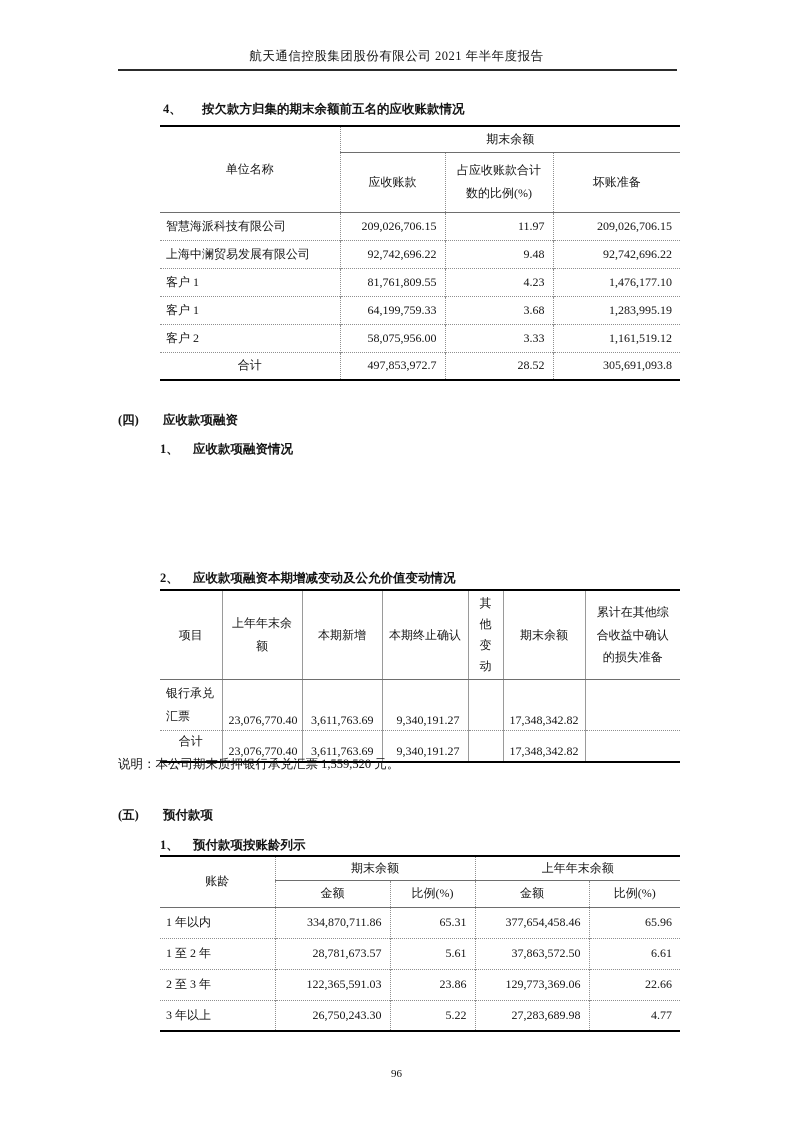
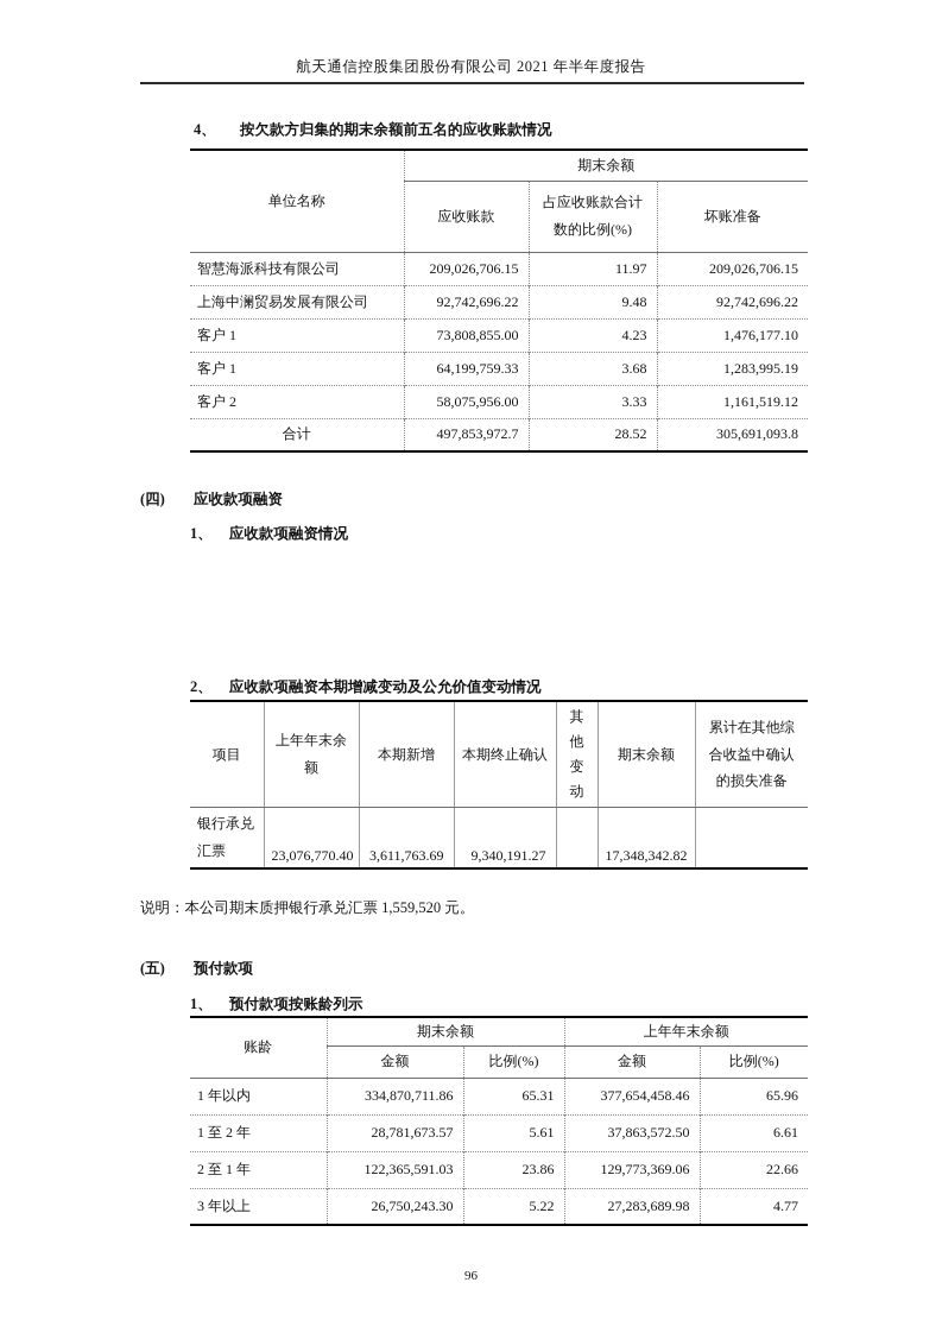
  航天通信控股集团股份有限公司 2021 年半年度报告
  4、 按欠款方归集的期末余额前五名的应收账款情况
  单位名称	期末余额
  应收账款	占应收账款合计数的比例(%)	坏账准备
  智慧海派科技有限公司	209,026,706.15	11.97	209,026,706.15
  上海中澜贸易发展有限公司	92,742,696.22	9.48	92,742,696.22
- 客户 1	81,761,809.55	4.23	1,476,177.10
+ 客户 1	73,808,855.00	4.23	1,476,177.10
  客户 1	64,199,759.33	3.68	1,283,995.19
  客户 2	58,075,956.00	3.33	1,161,519.12
  合计	497,853,972.7	28.52	305,691,093.8
  (四) 应收款项融资
  1、 应收款项融资情况
  2、 应收款项融资本期增减变动及公允价值变动情况
  项目	上年年末余额	本期新增	本期终止确认	其他变动	期末余额	累计在其他综合收益中确认的损失准备
  银行承兑汇票	23,076,770.40	3,611,763.69	9,340,191.27		17,348,342.82
- 合计	23,076,770.40	3,611,763.69	9,340,191.27		17,348,342.82
  说明：本公司期末质押银行承兑汇票 1,559,520 元。
  (五) 预付款项
  1、 预付款项按账龄列示
  账龄	期末余额	上年年末余额
  金额	比例(%)	金额	比例(%)
  1 年以内	334,870,711.86	65.31	377,654,458.46	65.96
  1 至 2 年	28,781,673.57	5.61	37,863,572.50	6.61
- 2 至 3 年	122,365,591.03	23.86	129,773,369.06	22.66
+ 2 至 1 年	122,365,591.03	23.86	129,773,369.06	22.66
  3 年以上	26,750,243.30	5.22	27,283,689.98	4.77
  96
